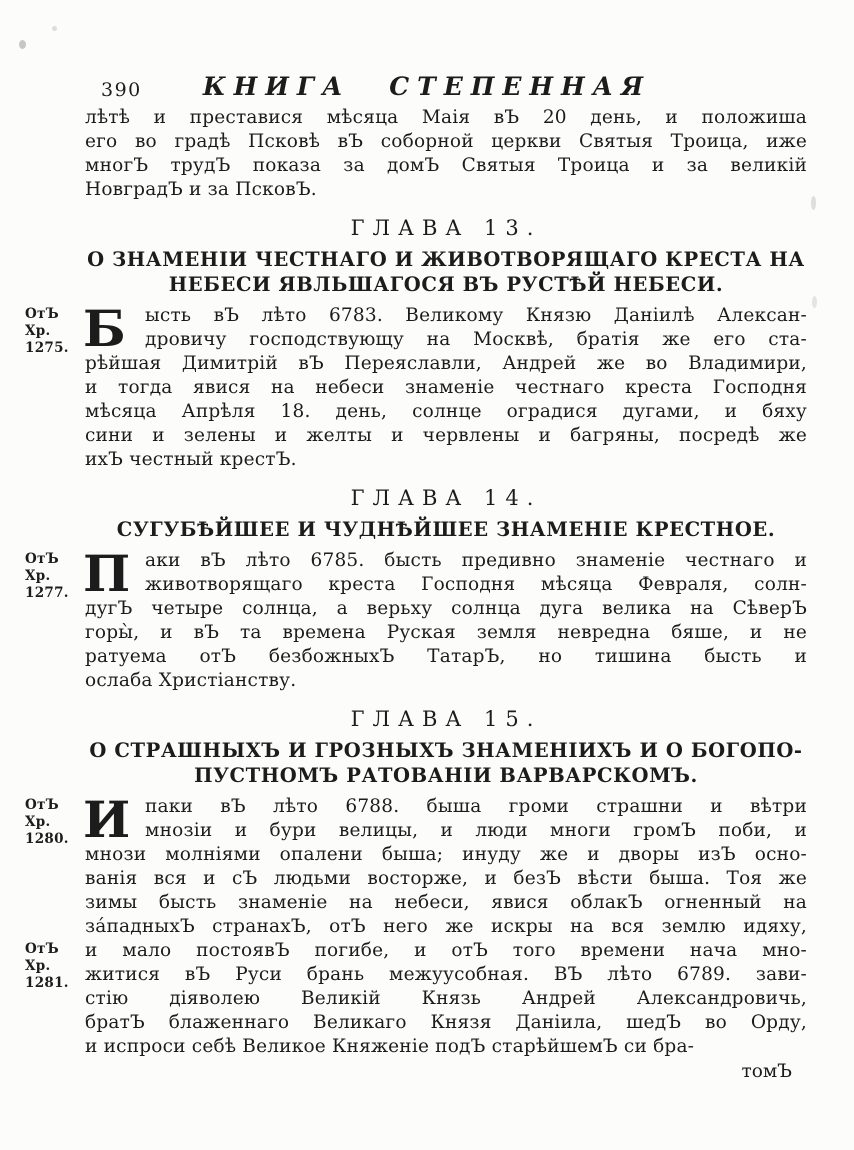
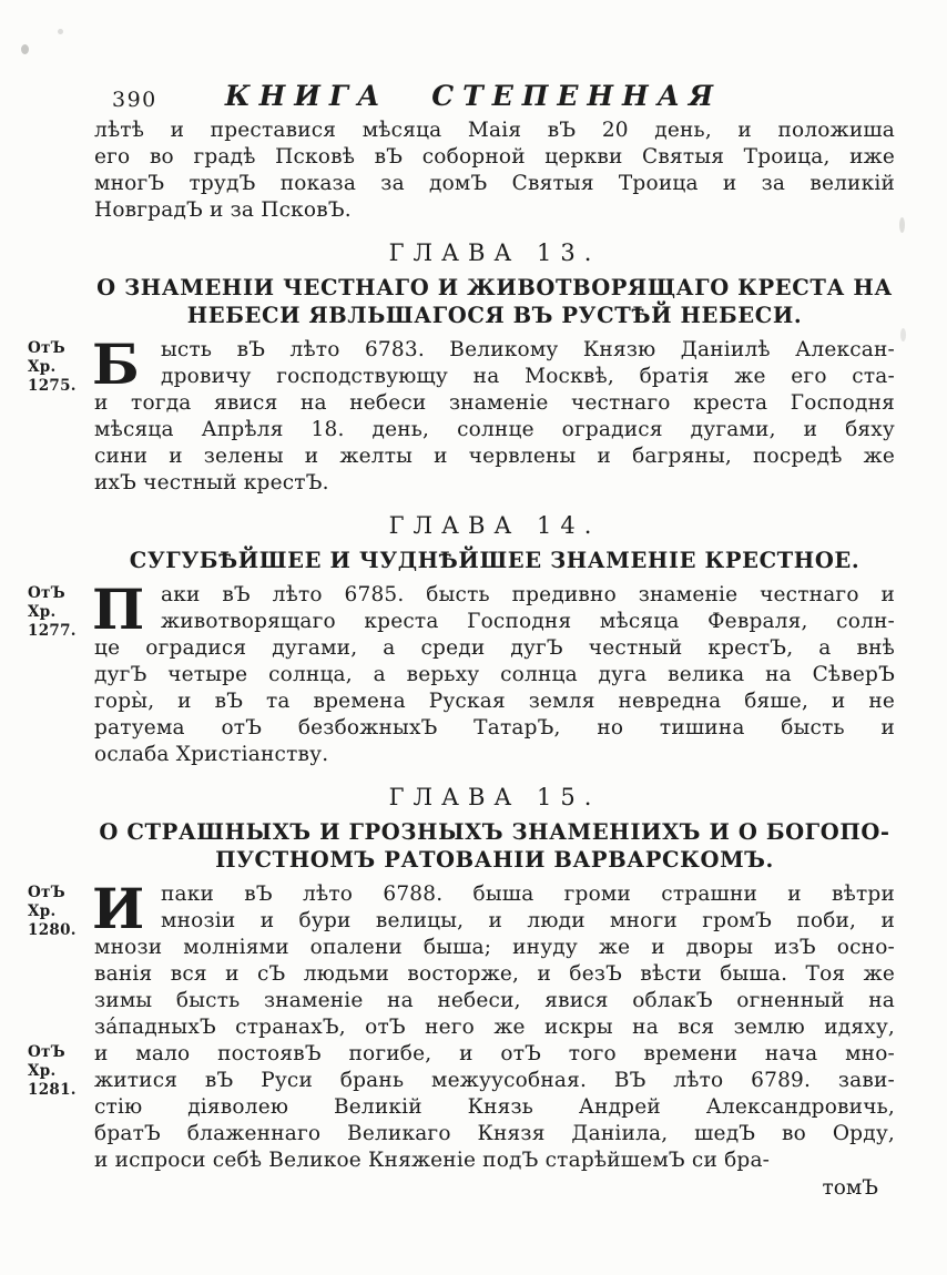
  390
  КНИГА СТЕПЕННАЯ
  лѣтѣ и преставися мѣсяца Маія вЪ 20 день, и положиша
  его во градѣ Псковѣ вЪ соборной церкви Святыя Троица, иже
  многЪ трудЪ показа за домЪ Святыя Троица и за великій
  НовградЪ и за ПсковЪ.
  ГЛАВА 13.
  О ЗНАМЕНІИ ЧЕСТНАГО И ЖИВОТВОРЯЩАГО КРЕСТА НА
  НЕБЕСИ ЯВЛЬШАГОСЯ ВЪ РУСТѢЙ НЕБЕСИ.
  ОтЪ Хр.
  1275.
  Б
  ысть вЪ лѣто 6783. Великому Князю Даніилѣ Алексан-
  дровичу господствующу на Москвѣ, братія же его ста-
- рѣйшая Димитрій вЪ Переяславли, Андрей же во Владимири,
  и тогда явися на небеси знаменіе честнаго креста Господня
  мѣсяца Апрѣля 18. день, солнце оградися дугами, и бяху
  сини и зелены и желты и червлены и багряны, посредѣ же
  ихЪ честный крестЪ.
  ГЛАВА 14.
  СУГУБѢЙШЕЕ И ЧУДНѢЙШЕЕ ЗНАМЕНІЕ КРЕСТНОЕ.
  ОтЪ Хр.
  1277.
  П
  аки вЪ лѣто 6785. бысть предивно знаменіе честнаго и
  животворящаго креста Господня мѣсяца Февраля, солн-
+ це оградися дугами, а среди дугЪ честный крестЪ, а внѣ
  дугЪ четыре солнца, а верьху солнца дуга велика на СѣверЪ
  горы̀, и вЪ та времена Руская земля невредна бяше, и не
  ратуема отЪ безбожныхЪ ТатарЪ, но тишина бысть и
  ослаба Христіанству.
  ГЛАВА 15.
  О СТРАШНЫХЪ И ГРОЗНЫХЪ ЗНАМЕНІИХЪ И О БОГОПО-
  ПУСТНОМЪ РАТОВАНІИ ВАРВАРСКОМЪ.
  ОтЪ Хр.
  1280.
  ОтЪ Хр.
  1281.
  И
  паки вЪ лѣто 6788. быша громи страшни и вѣтри
  мнозіи и бури велицы, и люди многи громЪ поби, и
  мнози молніями опалени быша; инуду же и дворы изЪ осно-
  ванія вся и сЪ людьми восторже, и безЪ вѣсти быша. Тоя же
  зимы бысть знаменіе на небеси, явися облакЪ огненный на
  за́падныхЪ странахЪ, отЪ него же искры на вся землю идяху,
  и мало постоявЪ погибе, и отЪ того времени нача мно-
  житися вЪ Руси брань межуусобная. ВЪ лѣто 6789. зави-
  стію діяволею Великій Князь Андрей Александровичь,
  братЪ блаженнаго Великаго Князя Даніила, шедЪ во Орду,
  и испроси себѣ Великое Княженіе подЪ старѣйшемЪ си бра-
  томЪ
